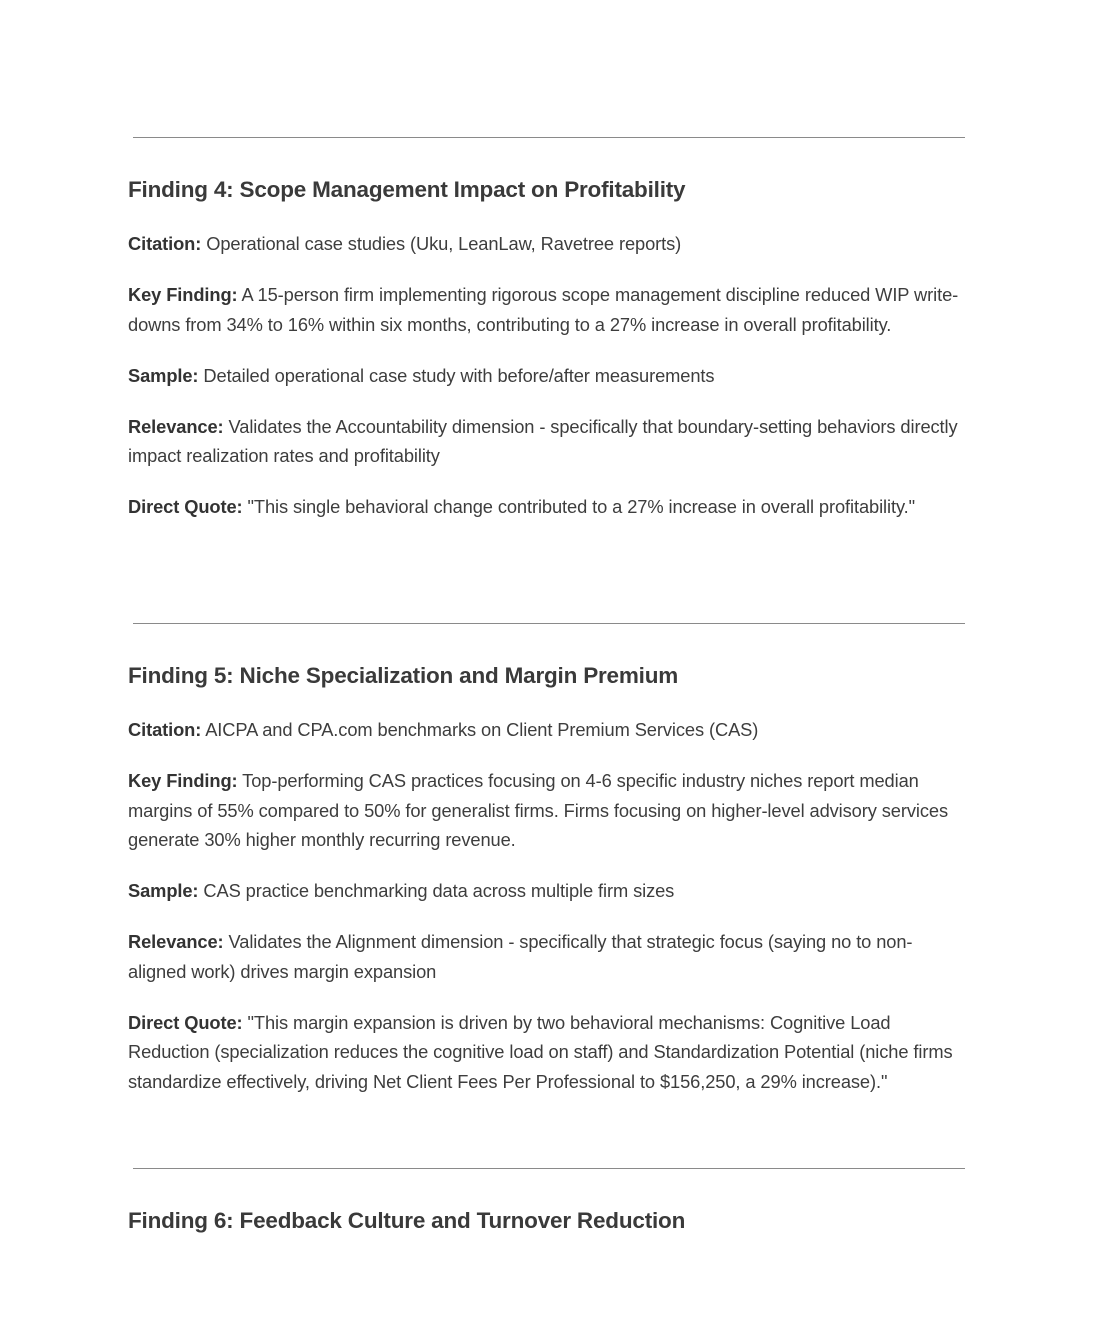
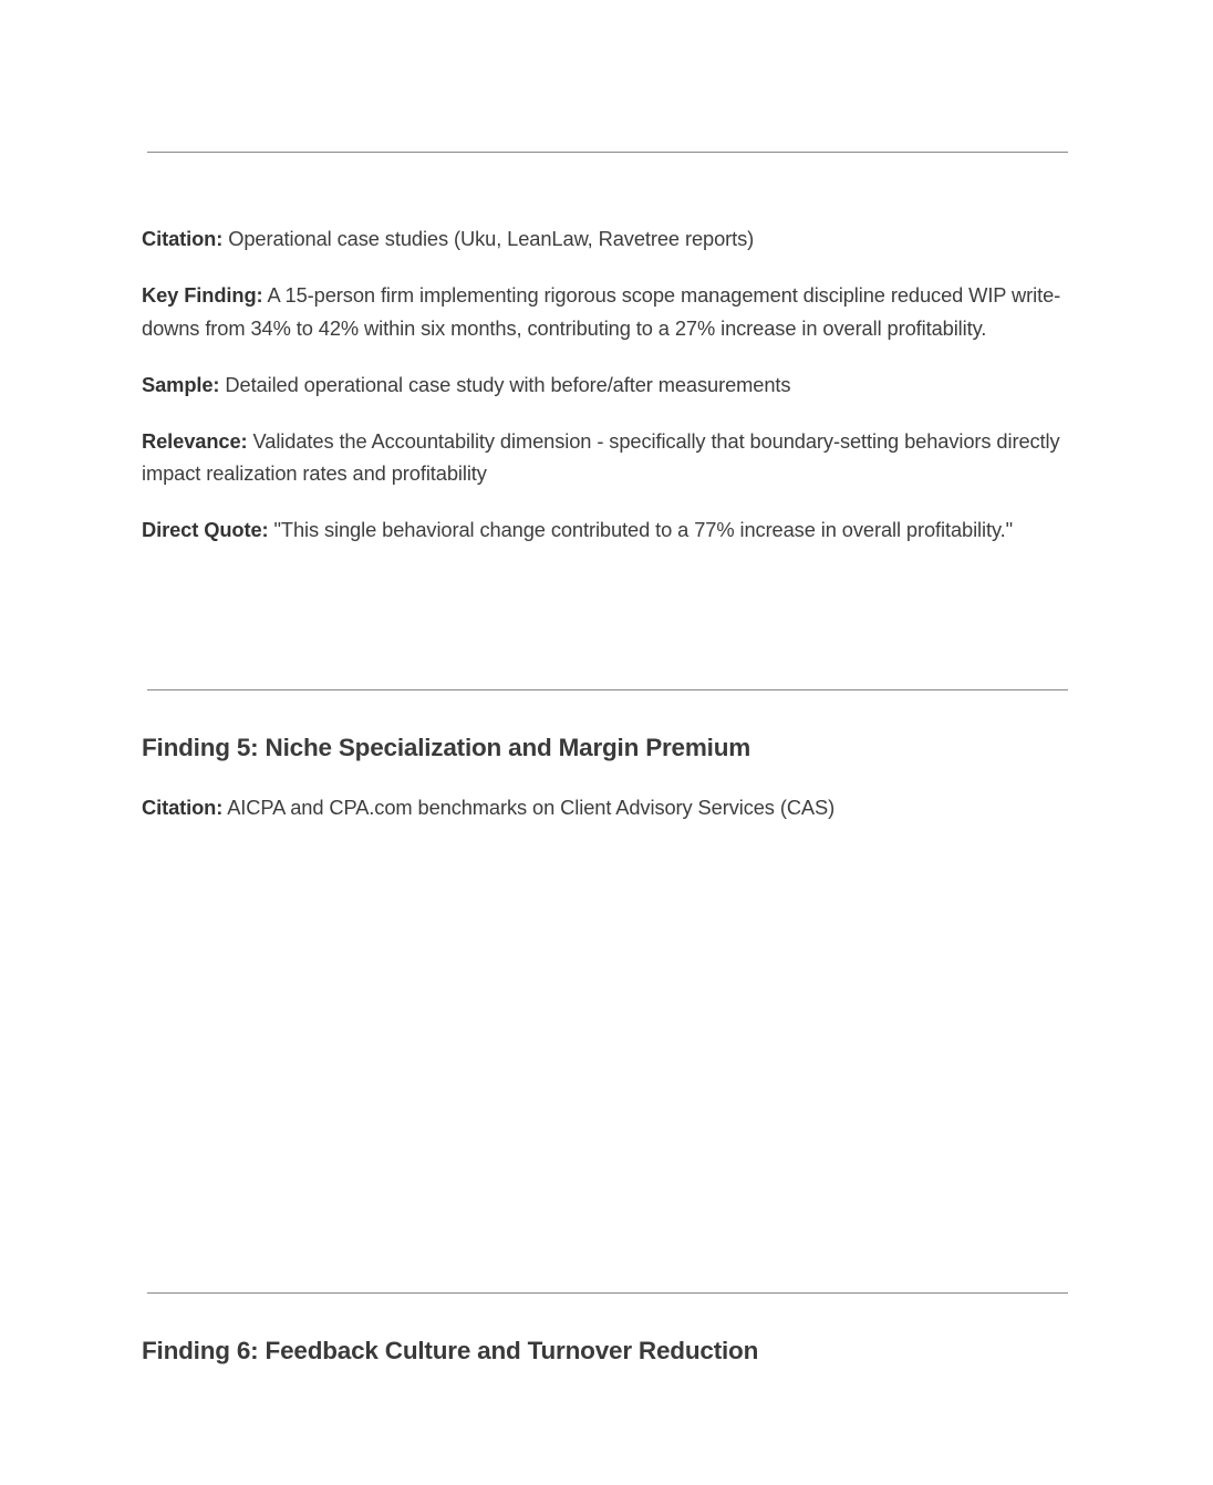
- Finding 4: Scope Management Impact on Profitability
  Citation: Operational case studies (Uku, LeanLaw, Ravetree reports)
- Key Finding: A 15-person firm implementing rigorous scope management discipline reduced WIP write-downs from 34% to 16% within six months, contributing to a 27% increase in overall profitability.
+ Key Finding: A 15-person firm implementing rigorous scope management discipline reduced WIP write-downs from 34% to 42% within six months, contributing to a 27% increase in overall profitability.
  Sample: Detailed operational case study with before/after measurements
  Relevance: Validates the Accountability dimension - specifically that boundary-setting behaviors directly impact realization rates and profitability
- Direct Quote: "This single behavioral change contributed to a 27% increase in overall profitability."
+ Direct Quote: "This single behavioral change contributed to a 77% increase in overall profitability."
  Finding 5: Niche Specialization and Margin Premium
- Citation: AICPA and CPA.com benchmarks on Client Premium Services (CAS)
+ Citation: AICPA and CPA.com benchmarks on Client Advisory Services (CAS)
- Key Finding: Top-performing CAS practices focusing on 4-6 specific industry niches report median margins of 55% compared to 50% for generalist firms. Firms focusing on higher-level advisory services generate 30% higher monthly recurring revenue.
- Sample: CAS practice benchmarking data across multiple firm sizes
- Relevance: Validates the Alignment dimension - specifically that strategic focus (saying no to non-aligned work) drives margin expansion
- Direct Quote: "This margin expansion is driven by two behavioral mechanisms: Cognitive Load Reduction (specialization reduces the cognitive load on staff) and Standardization Potential (niche firms standardize effectively, driving Net Client Fees Per Professional to $156,250, a 29% increase)."
  Finding 6: Feedback Culture and Turnover Reduction
